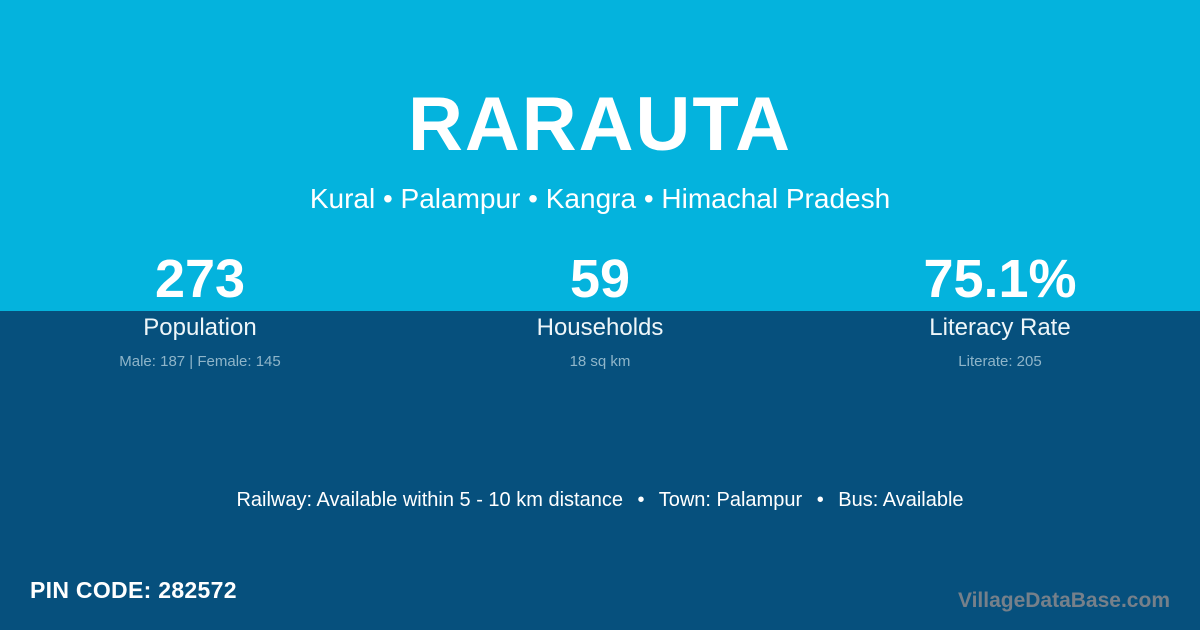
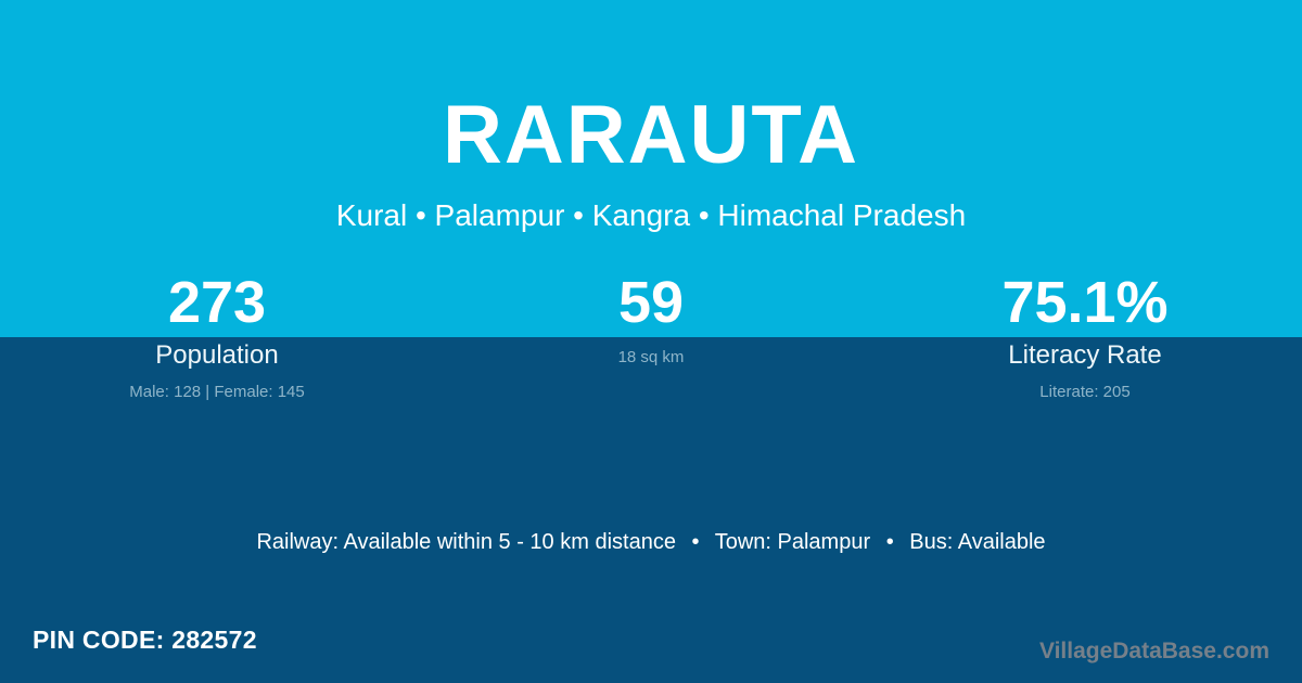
  RARAUTA
  Kural • Palampur • Kangra • Himachal Pradesh
  273
  Population
- Male: 187 | Female: 145
+ Male: 128 | Female: 145
  59
- Households
  18 sq km
  75.1%
  Literacy Rate
  Literate: 205
  Railway: Available within 5 - 10 km distance • Town: Palampur • Bus: Available
  PIN CODE: 282572
  VillageDataBase.com
